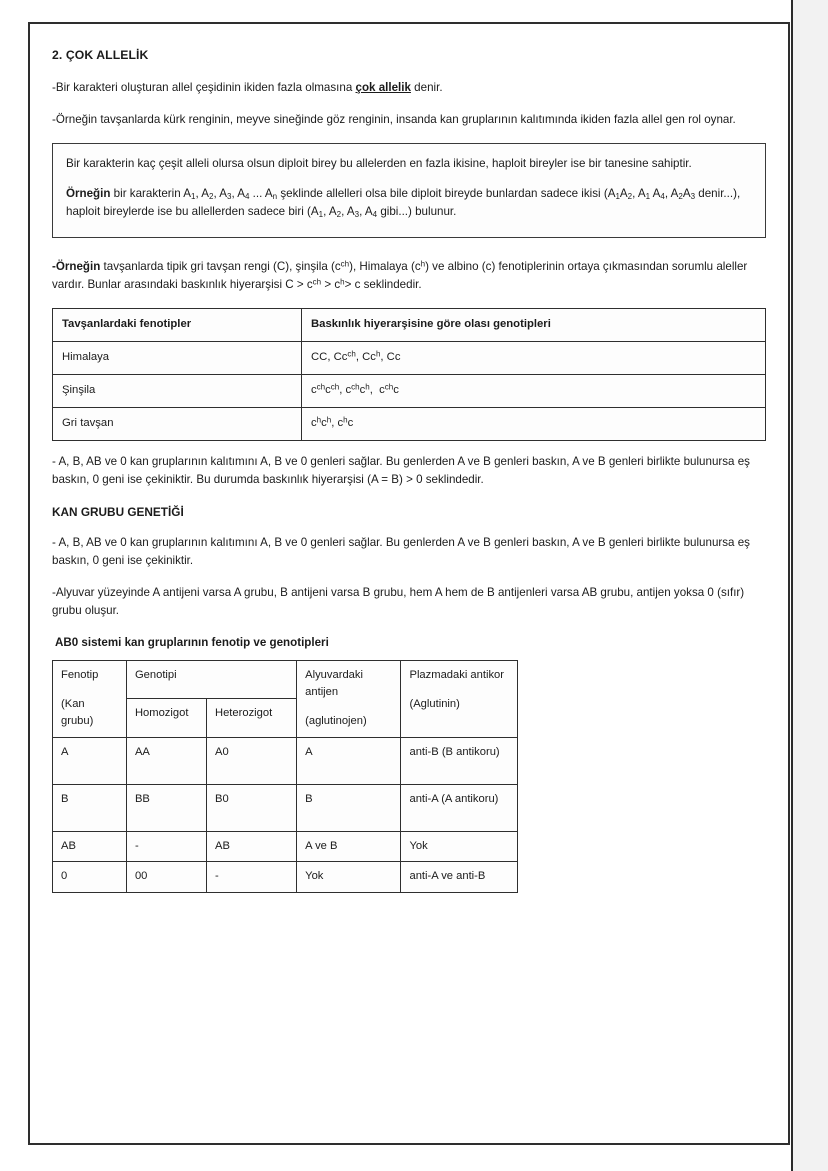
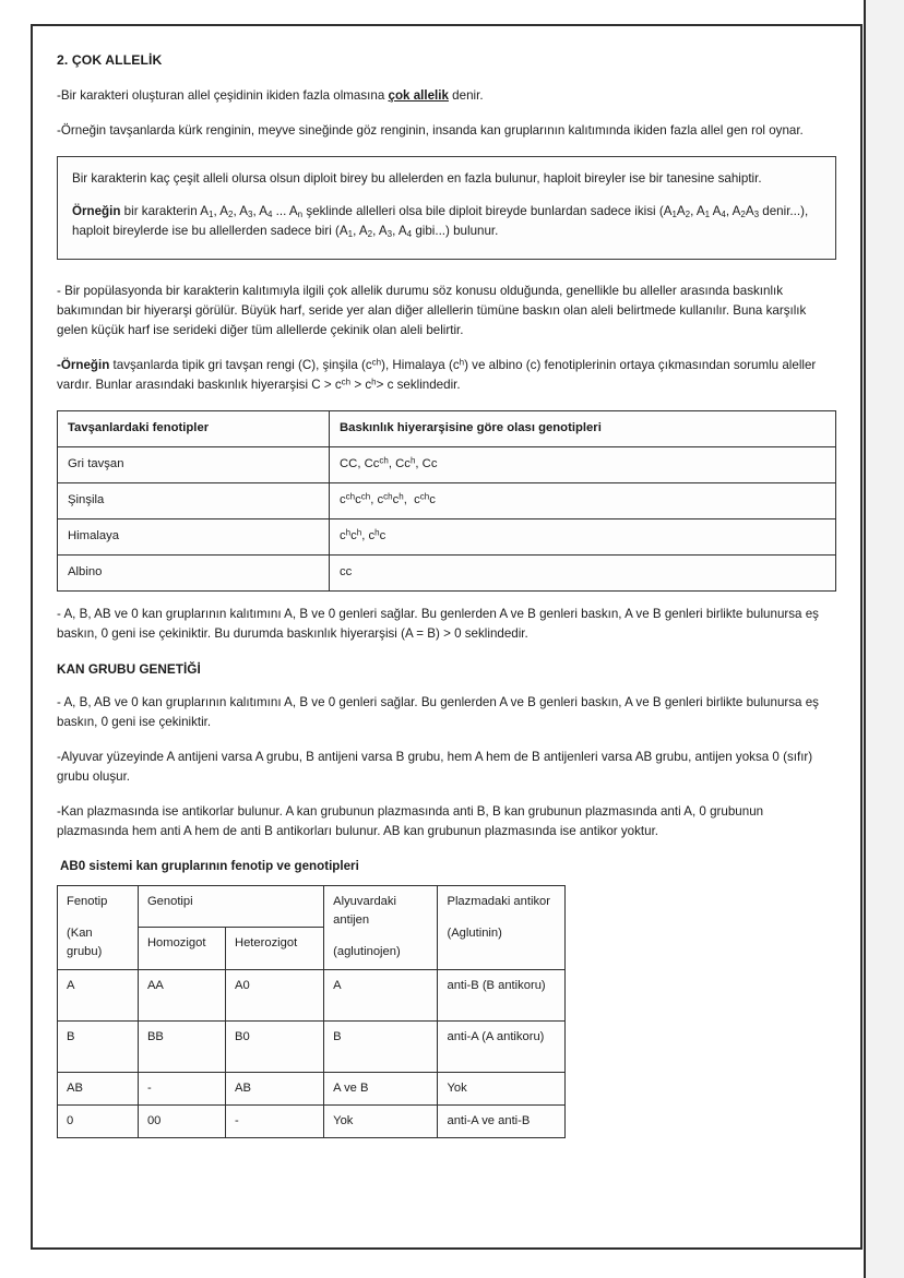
  2. ÇOK ALLELİK
  -Bir karakteri oluşturan allel çeşidinin ikiden fazla olmasına çok allelik denir.
  -Örneğin tavşanlarda kürk renginin, meyve sineğinde göz renginin, insanda kan gruplarının kalıtımında ikiden fazla allel gen rol oynar.
- Bir karakterin kaç çeşit alleli olursa olsun diploit birey bu allelerden en fazla ikisine, haploit bireyler ise bir tanesine sahiptir.
+ Bir karakterin kaç çeşit alleli olursa olsun diploit birey bu allelerden en fazla bulunur, haploit bireyler ise bir tanesine sahiptir.
  Örneğin bir karakterin A1, A2, A3, A4 ... An şeklinde allelleri olsa bile diploit bireyde bunlardan sadece ikisi (A1A2, A1 A4, A2A3 denir...), haploit bireylerde ise bu allellerden sadece biri (A1, A2, A3, A4 gibi...) bulunur.
+ - Bir popülasyonda bir karakterin kalıtımıyla ilgili çok allelik durumu söz konusu olduğunda, genellikle bu alleller arasında baskınlık bakımından bir hiyerarşi görülür. Büyük harf, seride yer alan diğer allellerin tümüne baskın olan aleli belirtmede kullanılır. Buna karşılık gelen küçük harf ise serideki diğer tüm allellerde çekinik olan aleli belirtir.
  -Örneğin tavşanlarda tipik gri tavşan rengi (C), şinşila (cch), Himalaya (ch) ve albino (c) fenotiplerinin ortaya çıkmasından sorumlu aleller vardır. Bunlar arasındaki baskınlık hiyerarşisi C > cch > ch> c seklindedir.
  Tavşanlardaki fenotipler	Baskınlık hiyerarşisine göre olası genotipleri
- Himalaya	CC, Ccch, Cch, Cc
+ Gri tavşan	CC, Ccch, Cch, Cc
  Şinşila	cchcch, cchch, cchc
- Gri tavşan	chch, chc
+ Himalaya	chch, chc
+ Albino	cc
  - A, B, AB ve 0 kan gruplarının kalıtımını A, B ve 0 genleri sağlar. Bu genlerden A ve B genleri baskın, A ve B genleri birlikte bulunursa eş baskın, 0 geni ise çekiniktir. Bu durumda baskınlık hiyerarşisi (A = B) > 0 seklindedir.
  KAN GRUBU GENETİĞİ
  - A, B, AB ve 0 kan gruplarının kalıtımını A, B ve 0 genleri sağlar. Bu genlerden A ve B genleri baskın, A ve B genleri birlikte bulunursa eş baskın, 0 geni ise çekiniktir.
  -Alyuvar yüzeyinde A antijeni varsa A grubu, B antijeni varsa B grubu, hem A hem de B antijenleri varsa AB grubu, antijen yoksa 0 (sıfır) grubu oluşur.
+ -Kan plazmasında ise antikorlar bulunur. A kan grubunun plazmasında anti B, B kan grubunun plazmasında anti A, 0 grubunun plazmasında hem anti A hem de anti B antikorları bulunur. AB kan grubunun plazmasında ise antikor yoktur.
  AB0 sistemi kan gruplarının fenotip ve genotipleri
  Fenotip (Kan grubu)	Genotipi	Alyuvardaki antijen (aglutinojen)	Plazmadaki antikor (Aglutinin)
  Homozigot	Heterozigot
  A	AA	A0	A	anti-B (B antikoru)
  B	BB	B0	B	anti-A (A antikoru)
  AB	-	AB	A ve B	Yok
  0	00	-	Yok	anti-A ve anti-B
